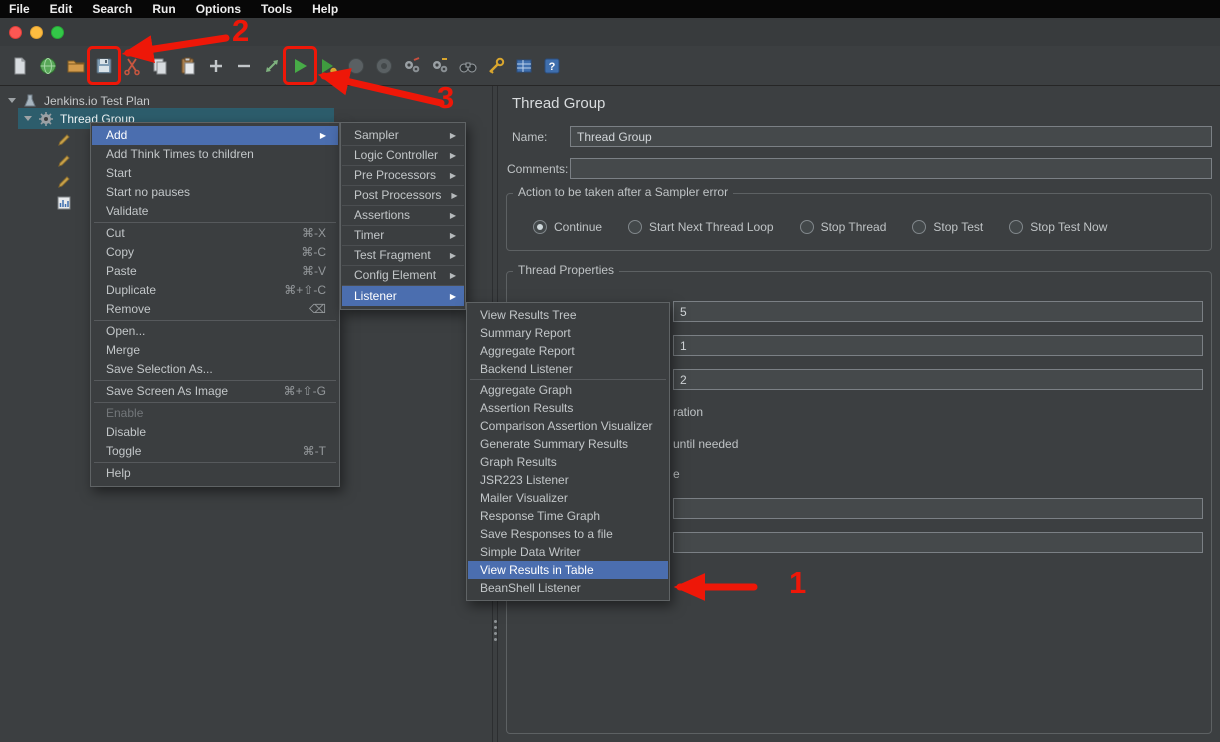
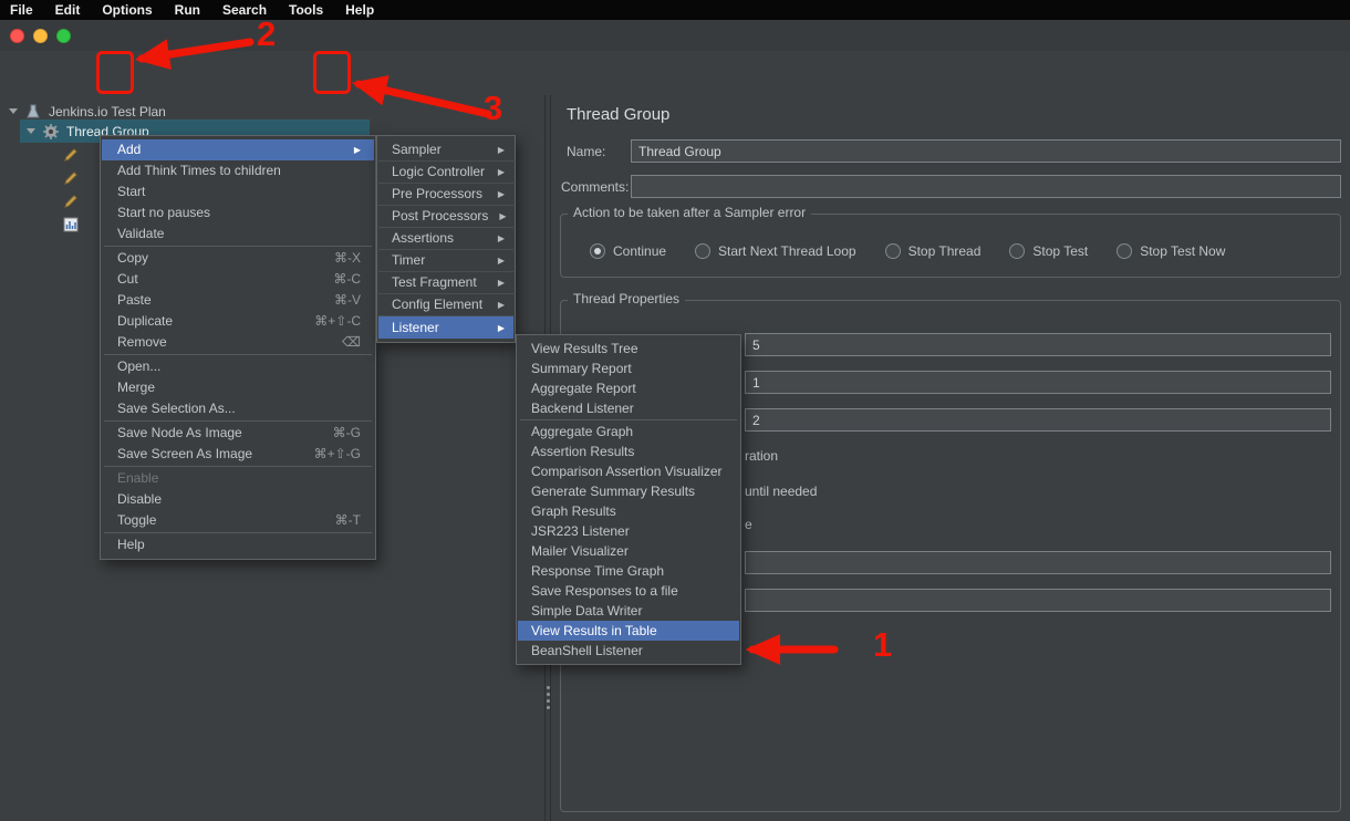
  File
  Edit
- Search
+ Options
  Run
- Options
+ Search
  Tools
  Help
- ?
  Jenkins.io Test Plan
  Thread Group
  Thread Group
  Name:
  Thread Group
  Comments:
  Action to be taken after a Sampler error
  Continue
  Start Next Thread Loop
  Stop Thread
  Stop Test
  Stop Test Now
  Thread Properties
  5
  1
  2
  ration
  until needed
  e
  Add
  ▶
  Add Think Times to children
  Start
  Start no pauses
  Validate
- Cut
+ Copy
  ⌘-X
- Copy
+ Cut
  ⌘-C
  Paste
  ⌘-V
  Duplicate
  ⌘+⇧-C
  Remove
  ⌫
  Open...
  Merge
  Save Selection As...
+ Save Node As Image
+ ⌘-G
  Save Screen As Image
  ⌘+⇧-G
  Enable
  Disable
  Toggle
  ⌘-T
  Help
  Sampler
  ▶
  Logic Controller
  ▶
  Pre Processors
  ▶
  Post Processors
  ▶
  Assertions
  ▶
  Timer
  ▶
  Test Fragment
  ▶
  Config Element
  ▶
  Listener
  ▶
  View Results Tree
  Summary Report
  Aggregate Report
  Backend Listener
  Aggregate Graph
  Assertion Results
  Comparison Assertion Visualizer
  Generate Summary Results
  Graph Results
  JSR223 Listener
  Mailer Visualizer
  Response Time Graph
  Save Responses to a file
  Simple Data Writer
  View Results in Table
  BeanShell Listener
  2
  3
  1
